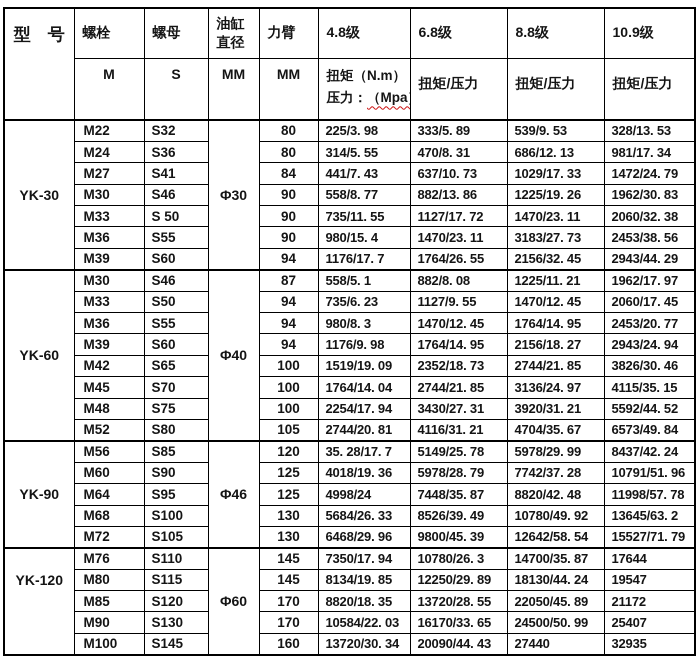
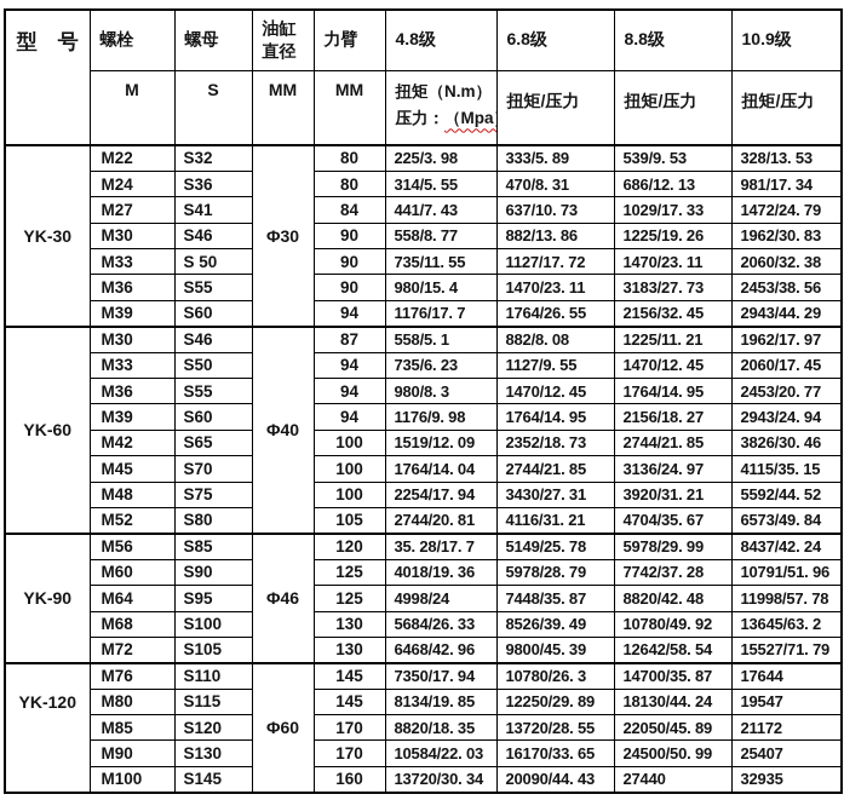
  型 号	螺栓	螺母	油缸 直径	力臂	4.8级	6.8级	8.8级	10.9级
  M	S	MM	MM	扭矩（N.m） 压力：（Mpa	扭矩/压力	扭矩/压力	扭矩/压力
  YK-30	M22	S32	Φ30	80	225/3. 98	333/5. 89	539/9. 53	328/13. 53
  M24	S36	80	314/5. 55	470/8. 31	686/12. 13	981/17. 34
  M27	S41	84	441/7. 43	637/10. 73	1029/17. 33	1472/24. 79
  M30	S46	90	558/8. 77	882/13. 86	1225/19. 26	1962/30. 83
  M33	S 50	90	735/11. 55	1127/17. 72	1470/23. 11	2060/32. 38
  M36	S55	90	980/15. 4	1470/23. 11	3183/27. 73	2453/38. 56
  M39	S60	94	1176/17. 7	1764/26. 55	2156/32. 45	2943/44. 29
  YK-60	M30	S46	Φ40	87	558/5. 1	882/8. 08	1225/11. 21	1962/17. 97
  M33	S50	94	735/6. 23	1127/9. 55	1470/12. 45	2060/17. 45
  M36	S55	94	980/8. 3	1470/12. 45	1764/14. 95	2453/20. 77
  M39	S60	94	1176/9. 98	1764/14. 95	2156/18. 27	2943/24. 94
- M42	S65	100	1519/19. 09	2352/18. 73	2744/21. 85	3826/30. 46
+ M42	S65	100	1519/12. 09	2352/18. 73	2744/21. 85	3826/30. 46
  M45	S70	100	1764/14. 04	2744/21. 85	3136/24. 97	4115/35. 15
  M48	S75	100	2254/17. 94	3430/27. 31	3920/31. 21	5592/44. 52
  M52	S80	105	2744/20. 81	4116/31. 21	4704/35. 67	6573/49. 84
  YK-90	M56	S85	Φ46	120	35. 28/17. 7	5149/25. 78	5978/29. 99	8437/42. 24
  M60	S90	125	4018/19. 36	5978/28. 79	7742/37. 28	10791/51. 96
  M64	S95	125	4998/24	7448/35. 87	8820/42. 48	11998/57. 78
  M68	S100	130	5684/26. 33	8526/39. 49	10780/49. 92	13645/63. 2
- M72	S105	130	6468/29. 96	9800/45. 39	12642/58. 54	15527/71. 79
+ M72	S105	130	6468/42. 96	9800/45. 39	12642/58. 54	15527/71. 79
  YK-120	M76	S110	Φ60	145	7350/17. 94	10780/26. 3	14700/35. 87	17644
  M80	S115	145	8134/19. 85	12250/29. 89	18130/44. 24	19547
  M85	S120	170	8820/18. 35	13720/28. 55	22050/45. 89	21172
  M90	S130	170	10584/22. 03	16170/33. 65	24500/50. 99	25407
  M100	S145	160	13720/30. 34	20090/44. 43	27440	32935
